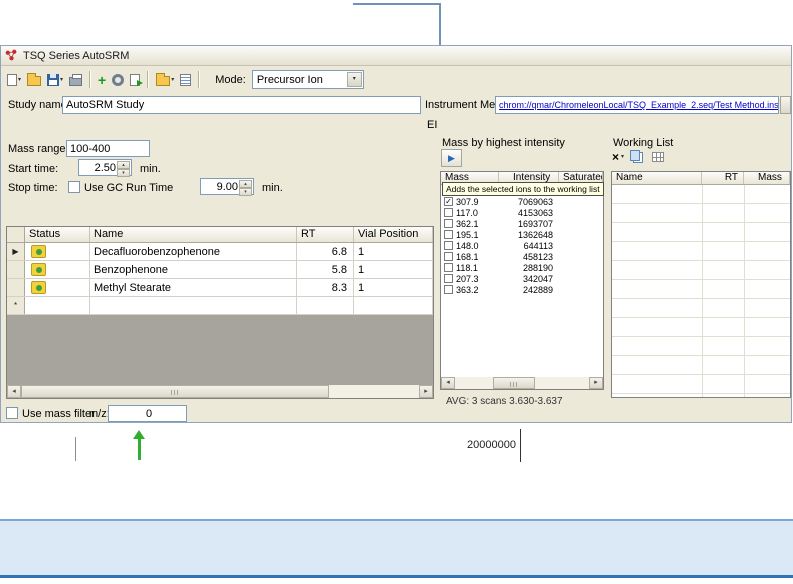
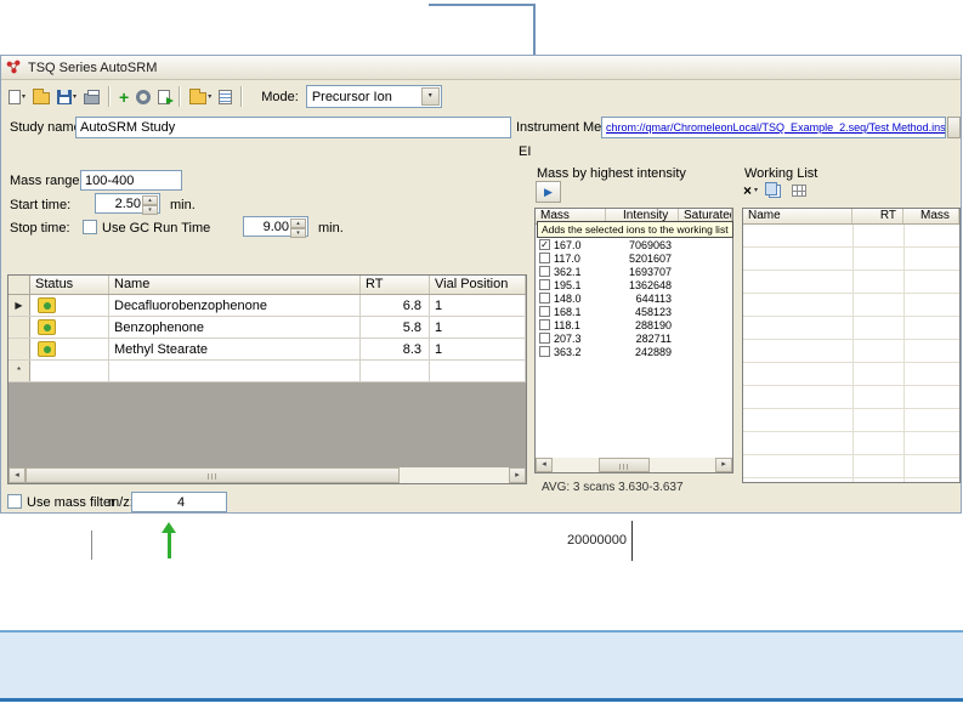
  TSQ Series AutoSRM
  +
  Mode:
  Precursor Ion
  Study nam
  AutoSRM Study
  Instrument Me
  chrom://qmar/ChromeleonLocal/TSQ_Example_2.seq/Test Method.ins
  EI
  Mass range
  100-400
  Start time:
  2.50
  min.
  Stop time:
  Use GC Run Time
  9.00
  min.
  Status
  Name
  RT
  Vial Position
  ▶
  Decafluorobenzophenone
  6.8
  1
  Benzophenone
  5.8
  1
  Methyl Stearate
  8.3
  1
  *
  Use mass filter
  m/z
- 0
+ 4
  Mass by highest intensity
  ▶
  Mass
  Intensity
  Saturate
  ✓
- 307.9
+ 167.0
  7069063
  117.0
- 4153063
+ 5201607
  362.1
  1693707
  195.1
  1362648
  148.0
  644113
  168.1
  458123
  118.1
  288190
  207.3
- 342047
+ 282711
  363.2
  242889
  Adds the selected ions to the working list
  AVG: 3 scans 3.630-3.637
  Working List
  ×
  Name
  RT
  Mass
  20000000
